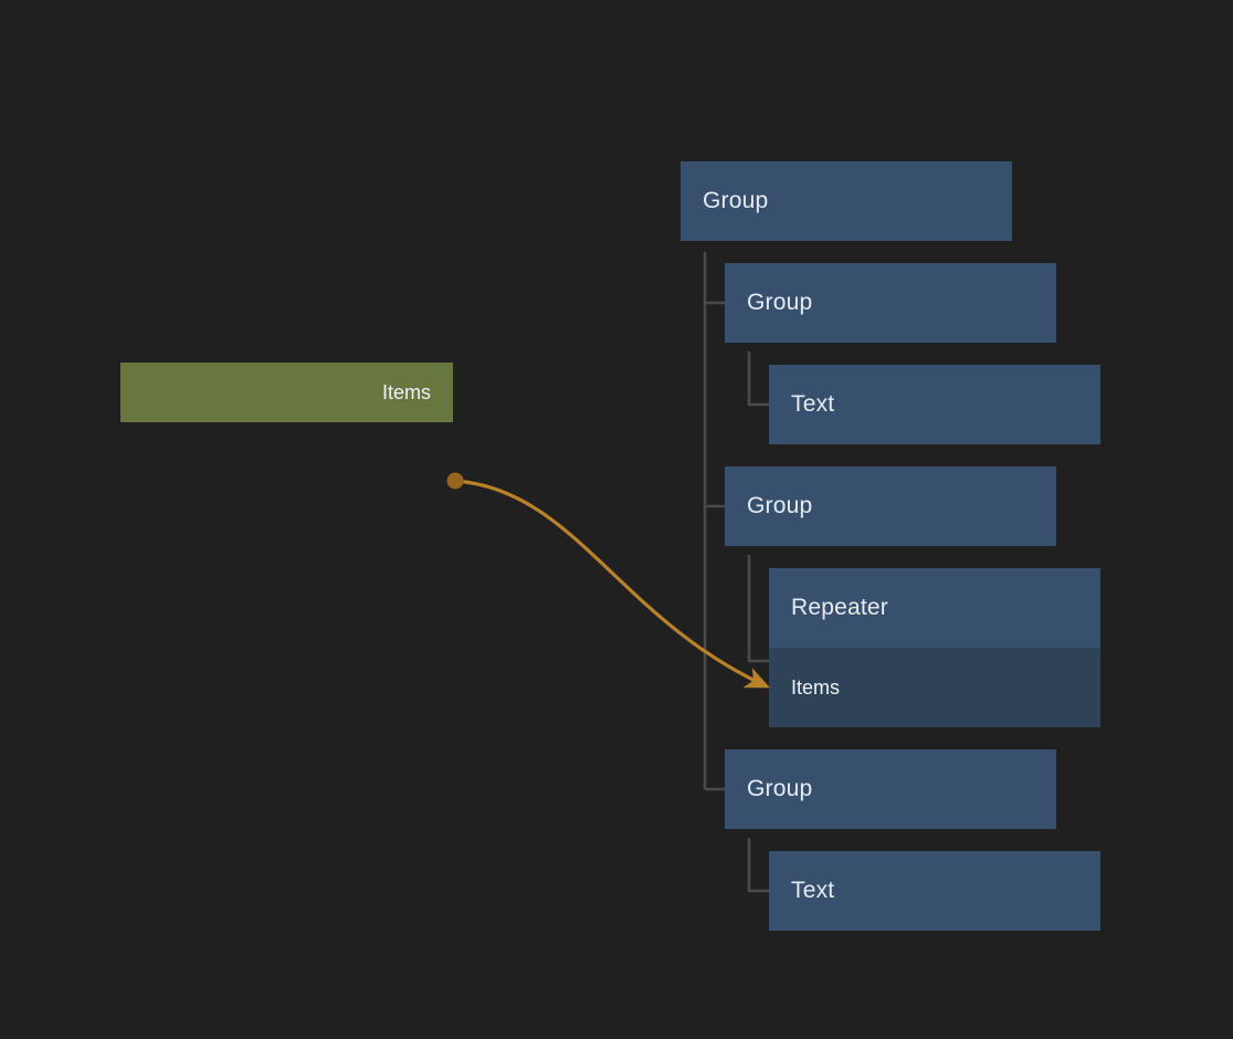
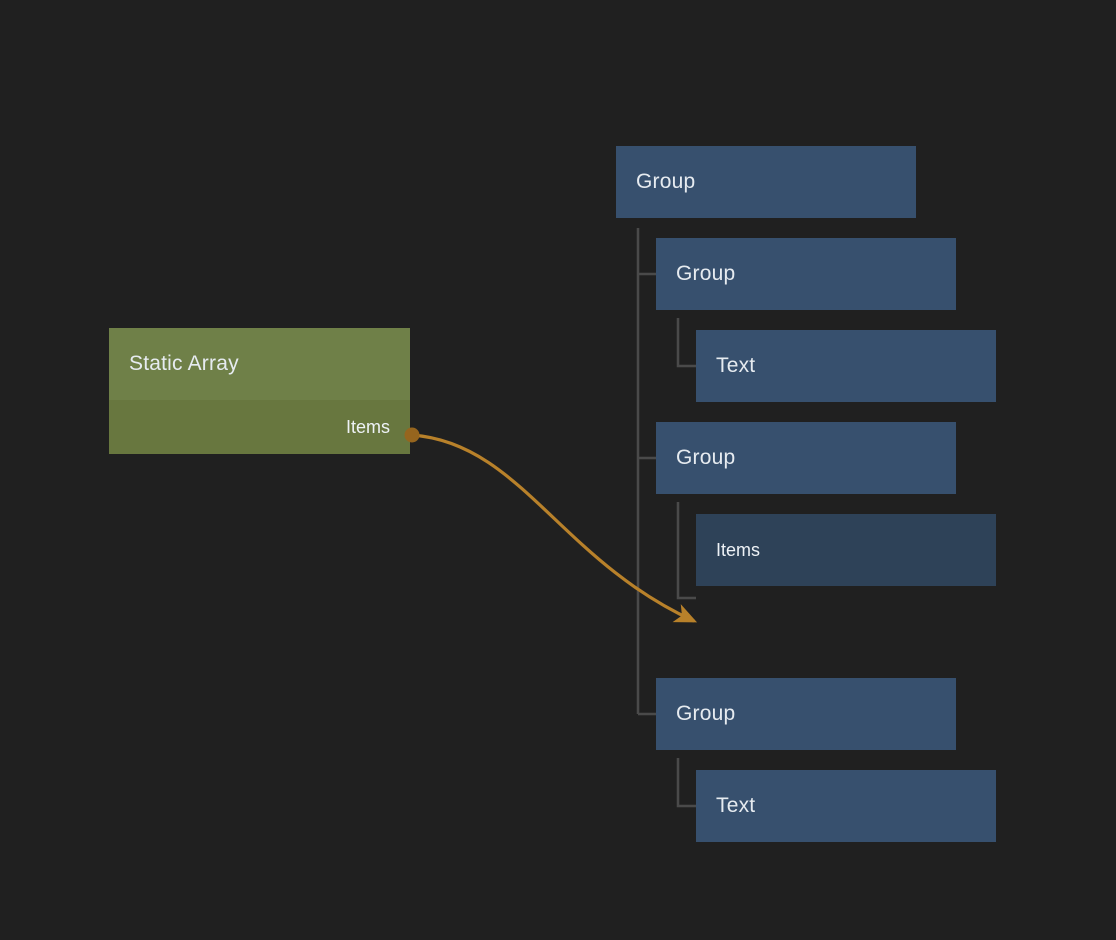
+ Static Array
  Items
  Group
  Group
  Text
  Group
- Repeater
  Items
  Group
  Text
